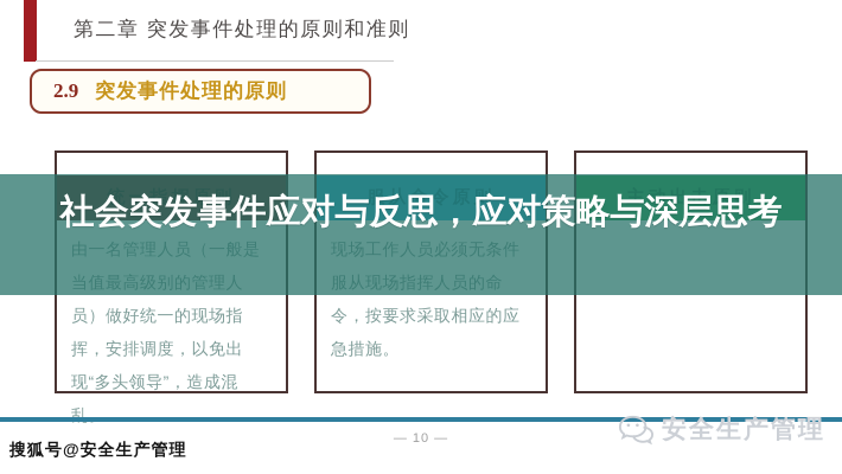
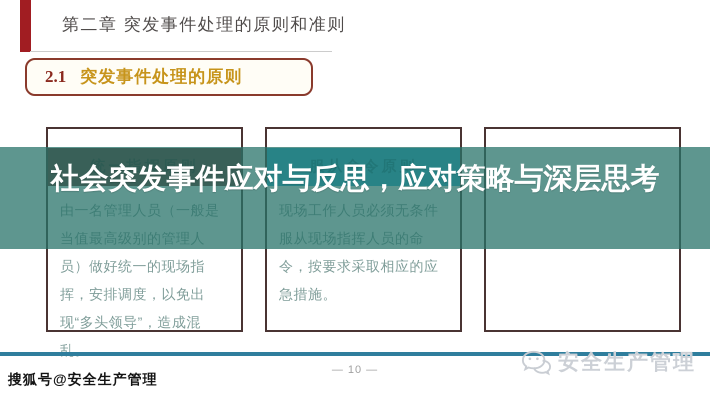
  第二章 突发事件处理的原则和准则
- 2.9
+ 2.1
  突发事件处理的原则
  统一指挥原则
  由一名管理人员（一般是当值最高级别的管理人员）做好统一的现场指挥，安排调度，以免出现“多头领导”，造成混乱。
  服从命令原则
  现场工作人员必须无条件服从现场指挥人员的命令，按要求采取相应的应急措施。
- 主动出击原则
  社会突发事件应对与反思，应对策略与深层思考
  — 10 —
  安全生产管理
  搜狐号@安全生产管理
